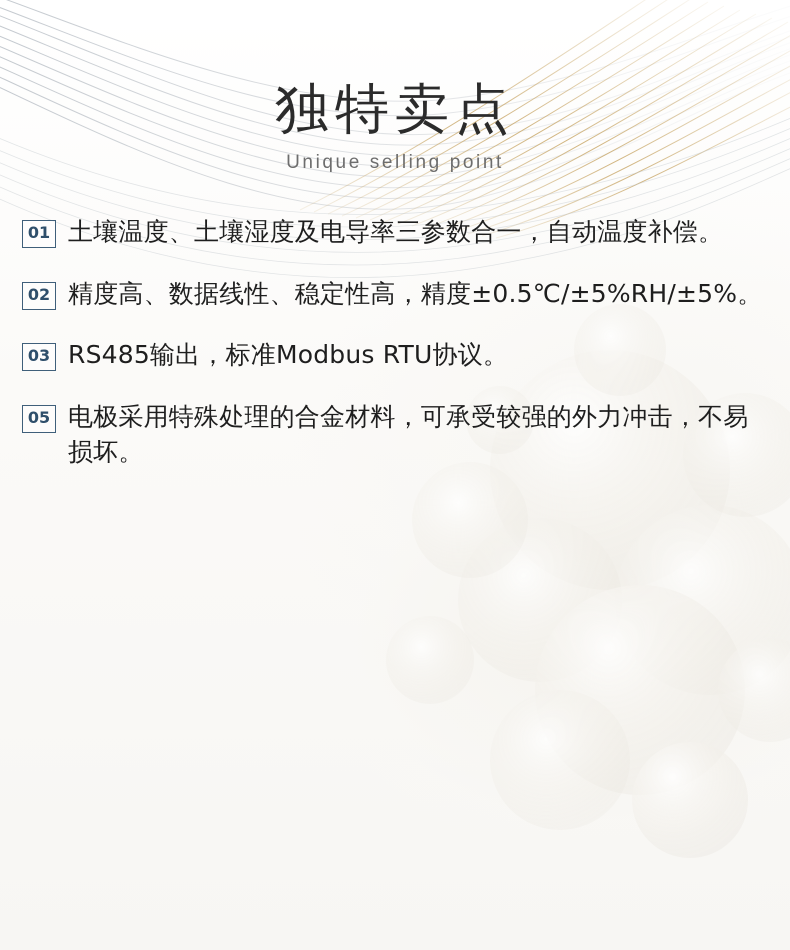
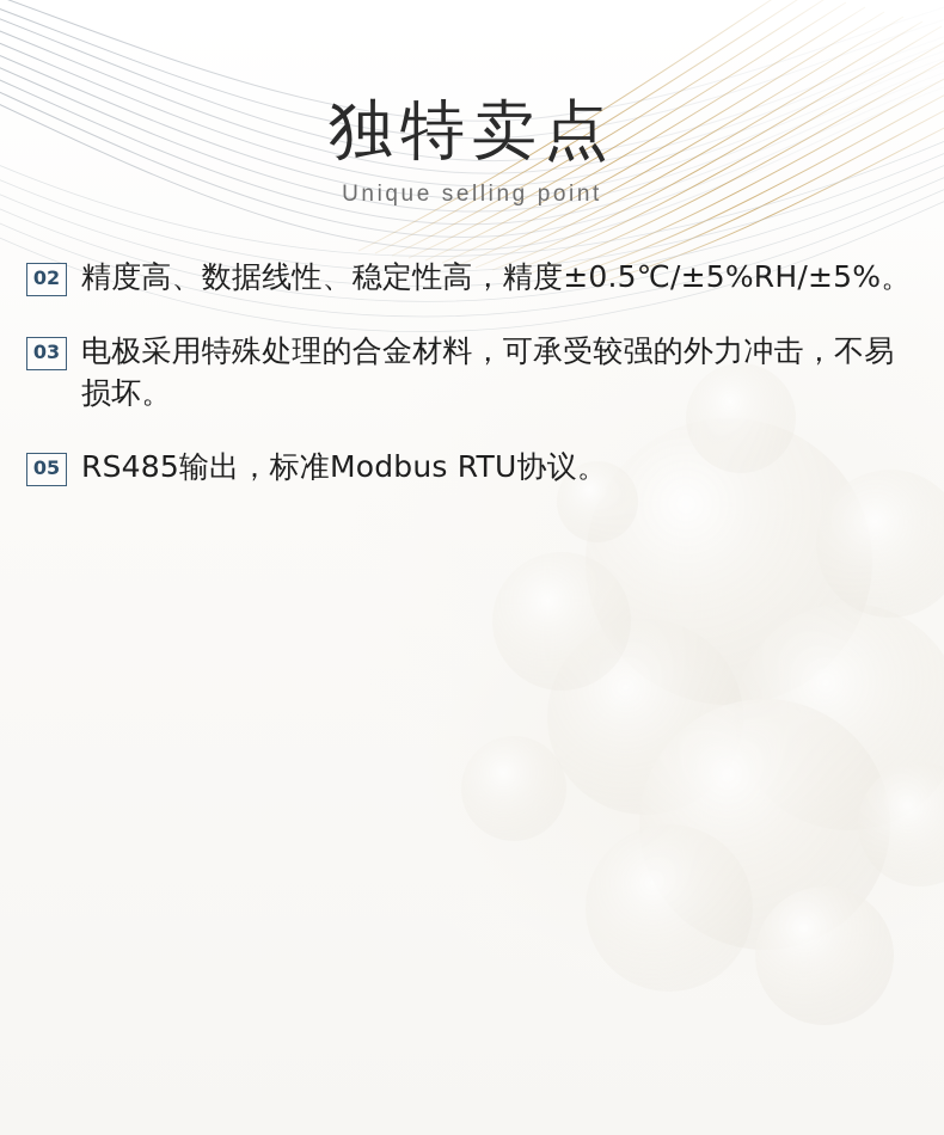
  独特卖点
  Unique selling point
- 01
- 土壤温度、土壤湿度及电导率三参数合一，自动温度补偿。
  02
  精度高、数据线性、稳定性高，精度±0.5℃/±5%RH/±5%。
  03
- RS485输出，标准Modbus RTU协议。
+ 电极采用特殊处理的合金材料，可承受较强的外力冲击，不易损坏。
  05
- 电极采用特殊处理的合金材料，可承受较强的外力冲击，不易损坏。
+ RS485输出，标准Modbus RTU协议。
